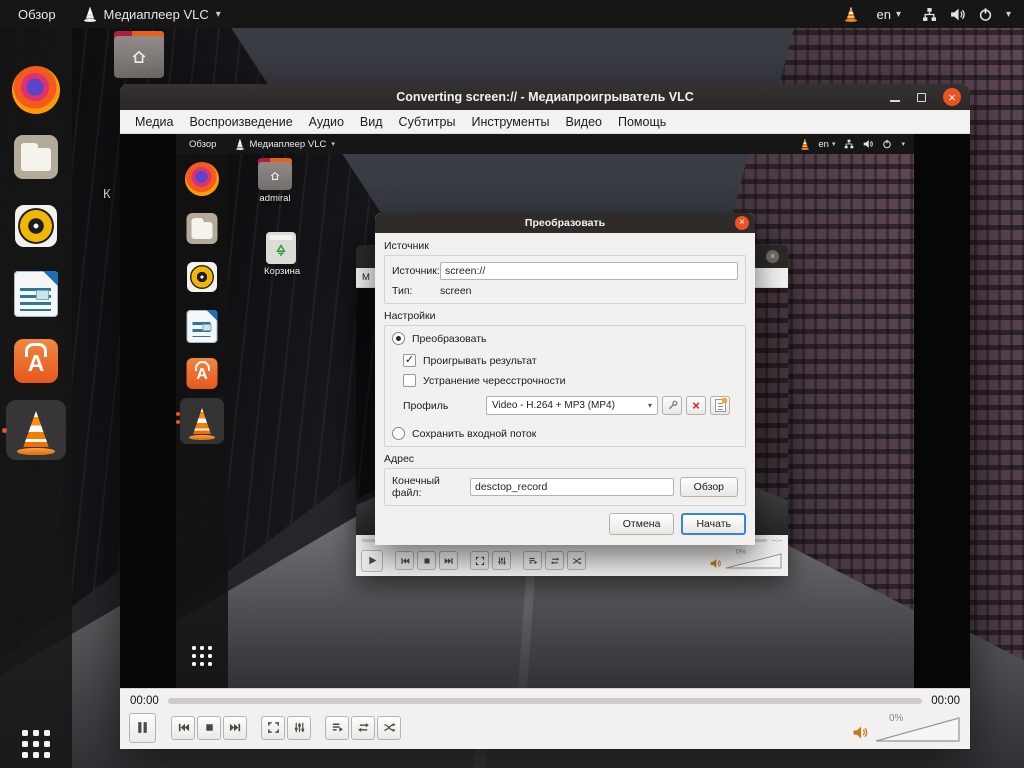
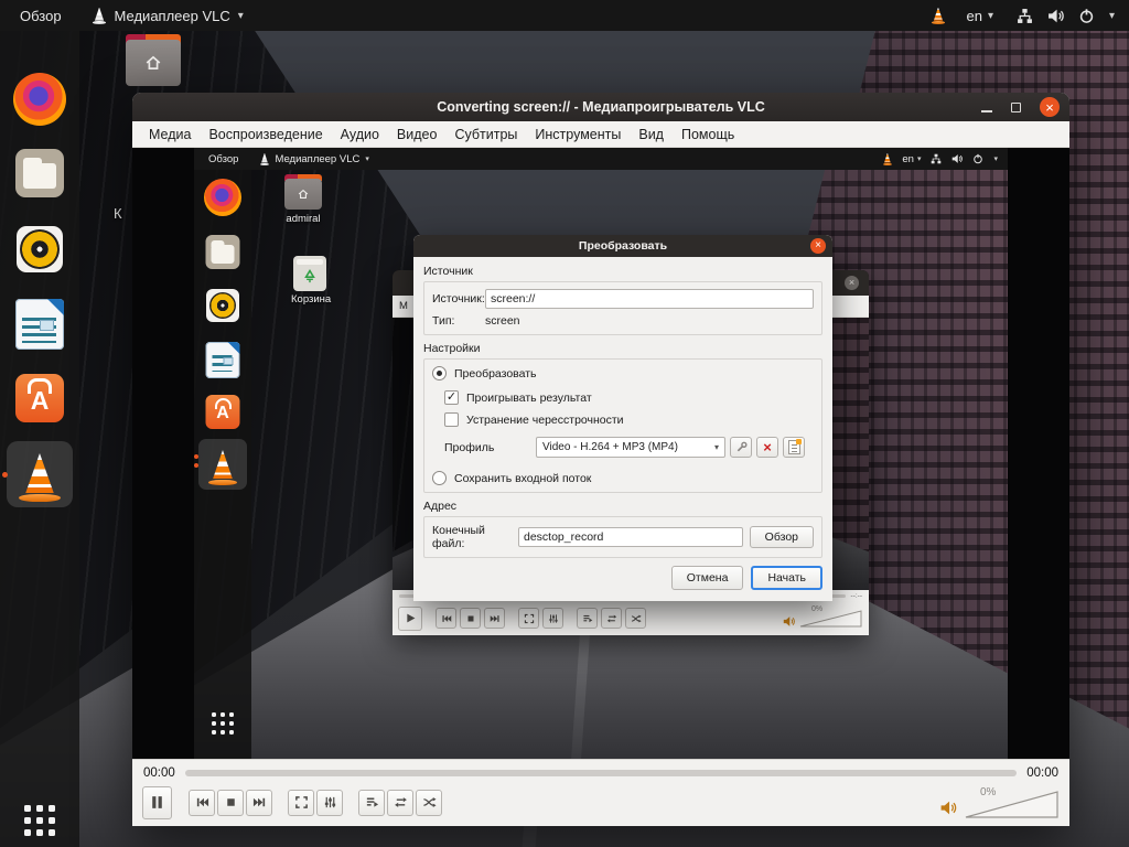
  К
  Обзор
  Медиаплеер VLC
  ▾
  en
  ▾
  ▾
  Converting screen:// - Медиапроигрыватель VLC
  ×
  Медиа
  Воспроизведение
  Аудио
- Вид
+ Видео
  Субтитры
  Инструменты
- Видео
+ Вид
  Помощь
  Обзор
  Медиаплеер VLC
  en
  admiral
  Корзина
  ×
  М
  Преобразовать
  ×
  Источник
  Источник:
  screen://
  Тип:
  screen
  Настройки
  Преобразовать
  ✓
  Проигрывать результат
  Устранение чересстрочности
  Профиль
  Video - H.264 + MP3 (MP4)
  ▾
  ×
  Сохранить входной поток
  Адрес
  Конечный файл:
  desctop_record
  Обзор
  Отмена
  Начать
  00:00
  00:00
  0%
